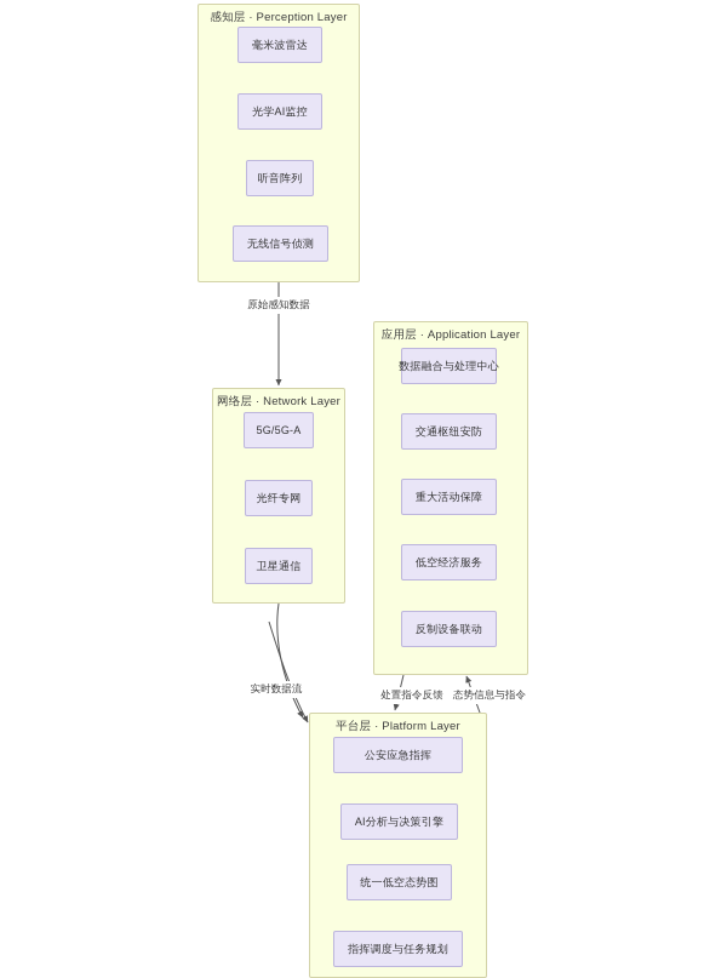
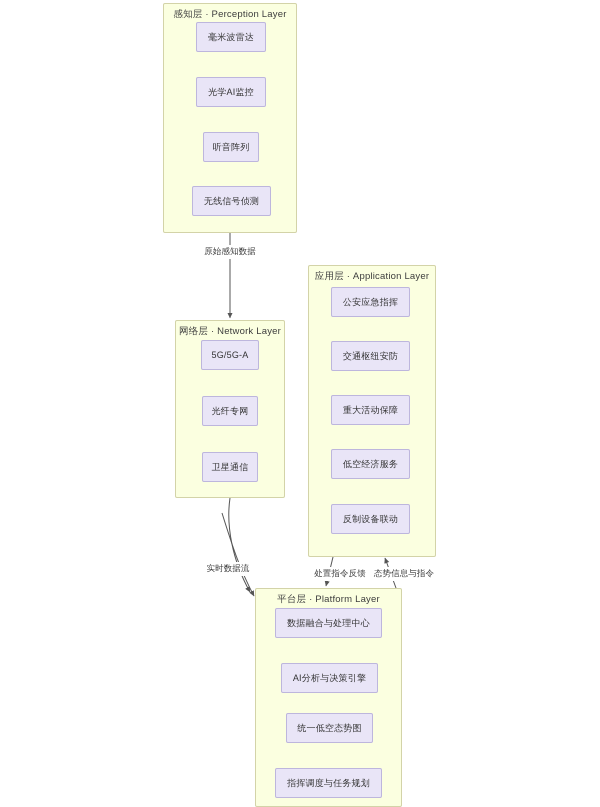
  感知层 · Perception Layer
  毫米波雷达
  光学AI监控
  听音阵列
  无线信号侦测
  网络层 · Network Layer
  5G/5G-A
  光纤专网
  卫星通信
  应用层 · Application Layer
- 数据融合与处理中心
+ 公安应急指挥
  交通枢纽安防
  重大活动保障
  低空经济服务
  反制设备联动
  平台层 · Platform Layer
- 公安应急指挥
+ 数据融合与处理中心
  AI分析与决策引擎
  统一低空态势图
  指挥调度与任务规划
  原始感知数据
  实时数据流
  处置指令反馈
  态势信息与指令
